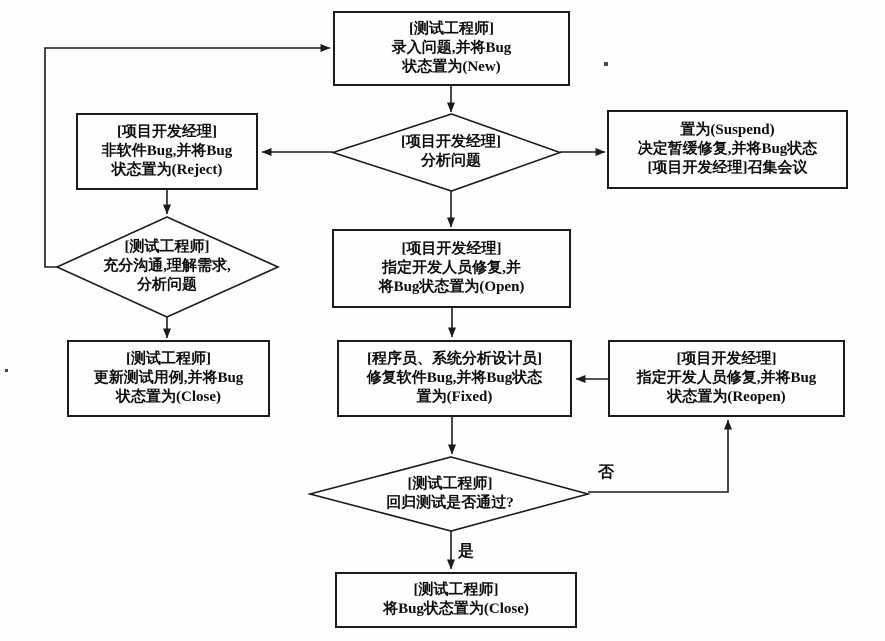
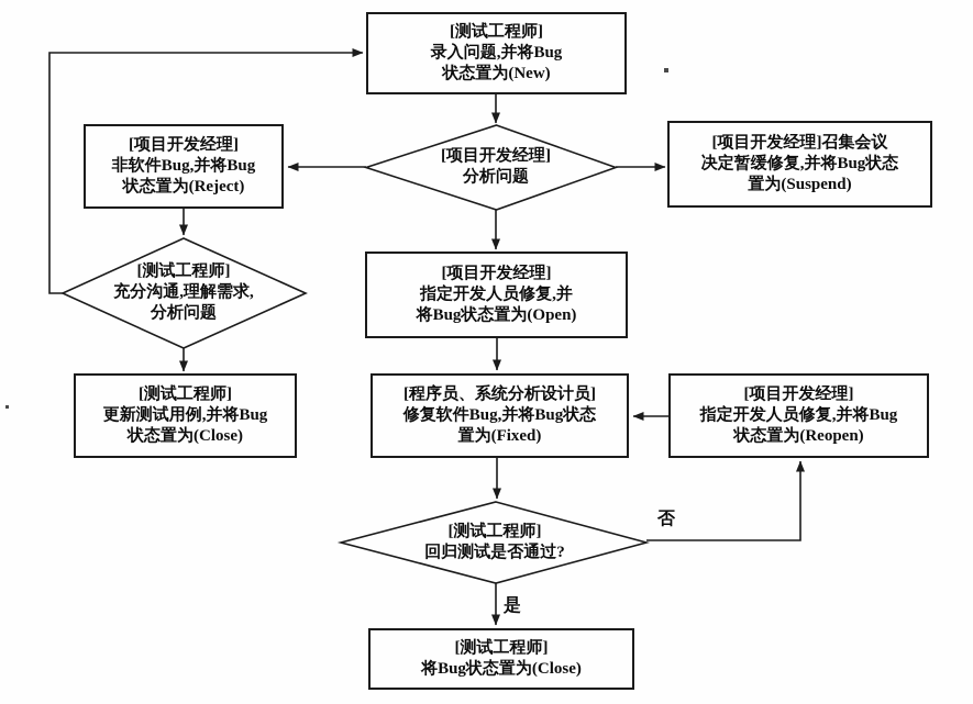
  [测试工程师]
  录入问题,并将Bug
  状态置为(New)
  [项目开发经理]
  非软件Bug,并将Bug
  状态置为(Reject)
- 置为(Suspend)
+ [项目开发经理]召集会议
  决定暂缓修复,并将Bug状态
- [项目开发经理]召集会议
+ 置为(Suspend)
  [测试工程师]
  更新测试用例,并将Bug
  状态置为(Close)
  [项目开发经理]
  指定开发人员修复,并
  将Bug状态置为(Open)
  [程序员、系统分析设计员]
  修复软件Bug,并将Bug状态
  置为(Fixed)
  [项目开发经理]
  指定开发人员修复,并将Bug
  状态置为(Reopen)
  [测试工程师]
  将Bug状态置为(Close)
  [项目开发经理]
  分析问题
  [测试工程师]
  充分沟通,理解需求,
  分析问题
  [测试工程师]
  回归测试是否通过?
  否
  是
